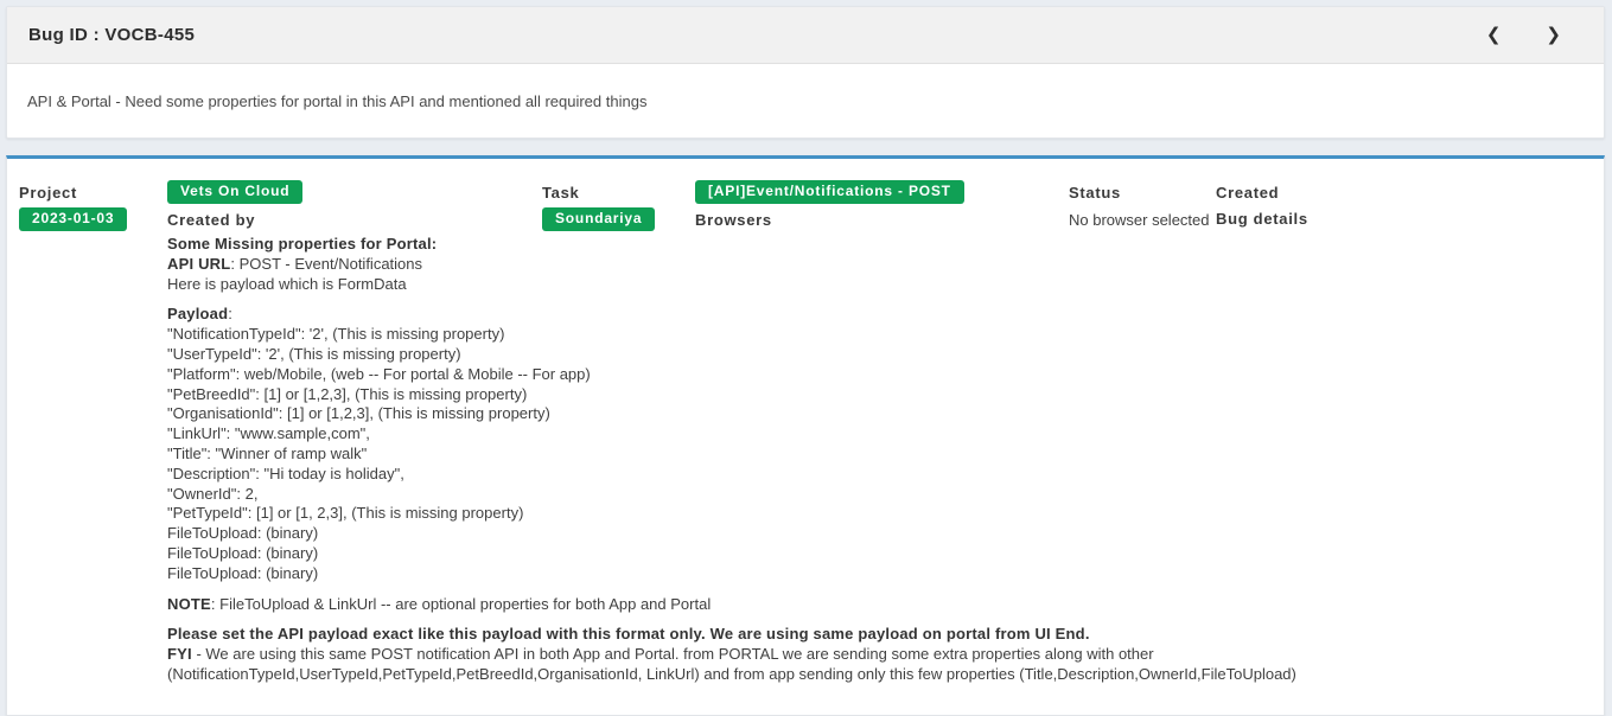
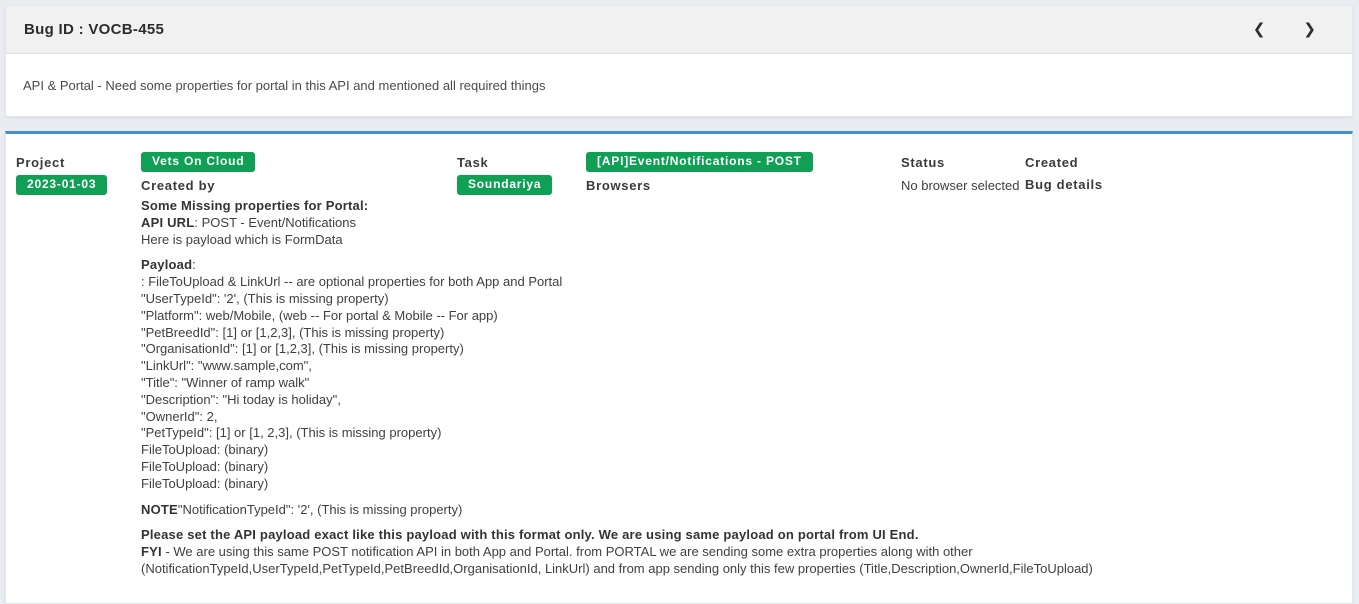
  Bug ID : VOCB-455
  ❮
  ❯
  API & Portal - Need some properties for portal in this API and mentioned all required things
  Project
  Vets On Cloud
  Task
  [API]Event/Notifications - POST
  Status
  Created
  2023-01-03
  Created by
  Soundariya
  Browsers
  No browser selected
  Bug details
  Some Missing properties for Portal:
  API URL: POST - Event/Notifications
  Here is payload which is FormData
  Payload:
- "NotificationTypeId": '2', (This is missing property)
+ : FileToUpload & LinkUrl -- are optional properties for both App and Portal
  "UserTypeId": '2', (This is missing property)
  "Platform": web/Mobile, (web -- For portal & Mobile -- For app)
  "PetBreedId": [1] or [1,2,3], (This is missing property)
  "OrganisationId": [1] or [1,2,3], (This is missing property)
  "LinkUrl": "www.sample,com",
  "Title": "Winner of ramp walk"
  "Description": "Hi today is holiday",
  "OwnerId": 2,
  "PetTypeId": [1] or [1, 2,3], (This is missing property)
  FileToUpload: (binary)
  FileToUpload: (binary)
  FileToUpload: (binary)
- NOTE: FileToUpload & LinkUrl -- are optional properties for both App and Portal
+ NOTE"NotificationTypeId": '2', (This is missing property)
  Please set the API payload exact like this payload with this format only. We are using same payload on portal from UI End.
  FYI - We are using this same POST notification API in both App and Portal. from PORTAL we are sending some extra properties along with other (NotificationTypeId,UserTypeId,PetTypeId,PetBreedId,OrganisationId, LinkUrl) and from app sending only this few properties (Title,Description,OwnerId,FileToUpload)
